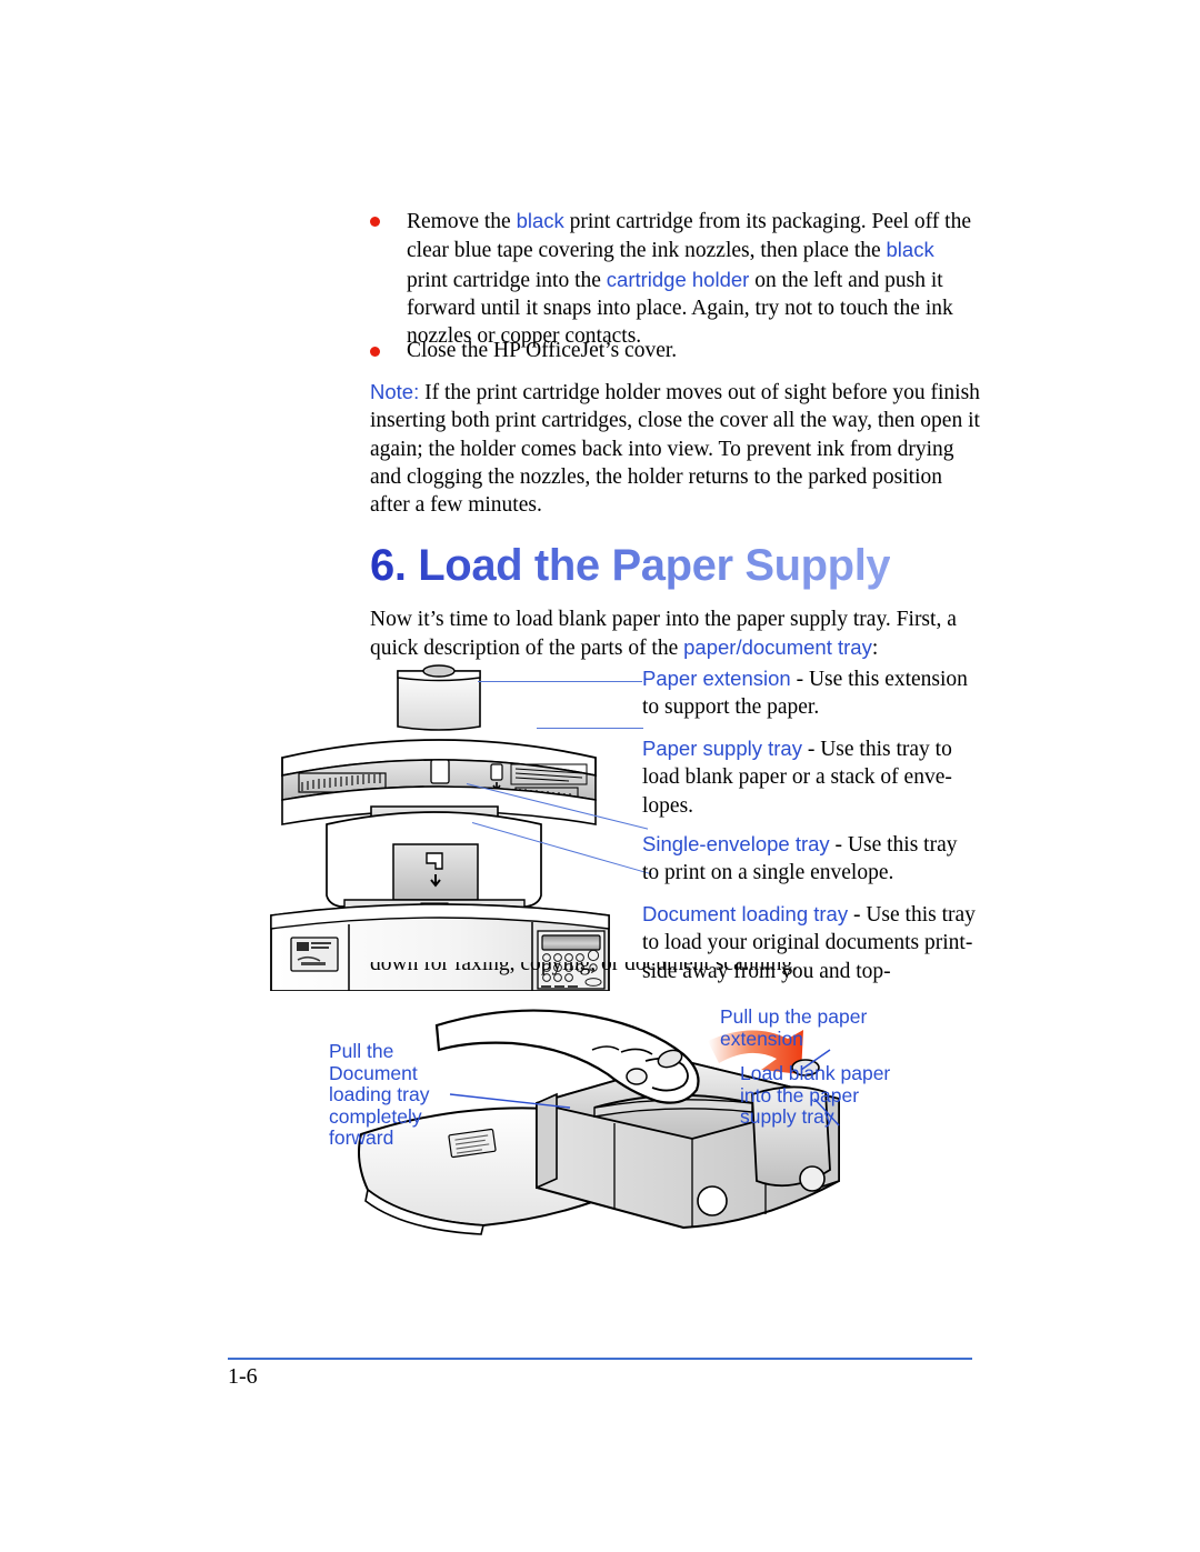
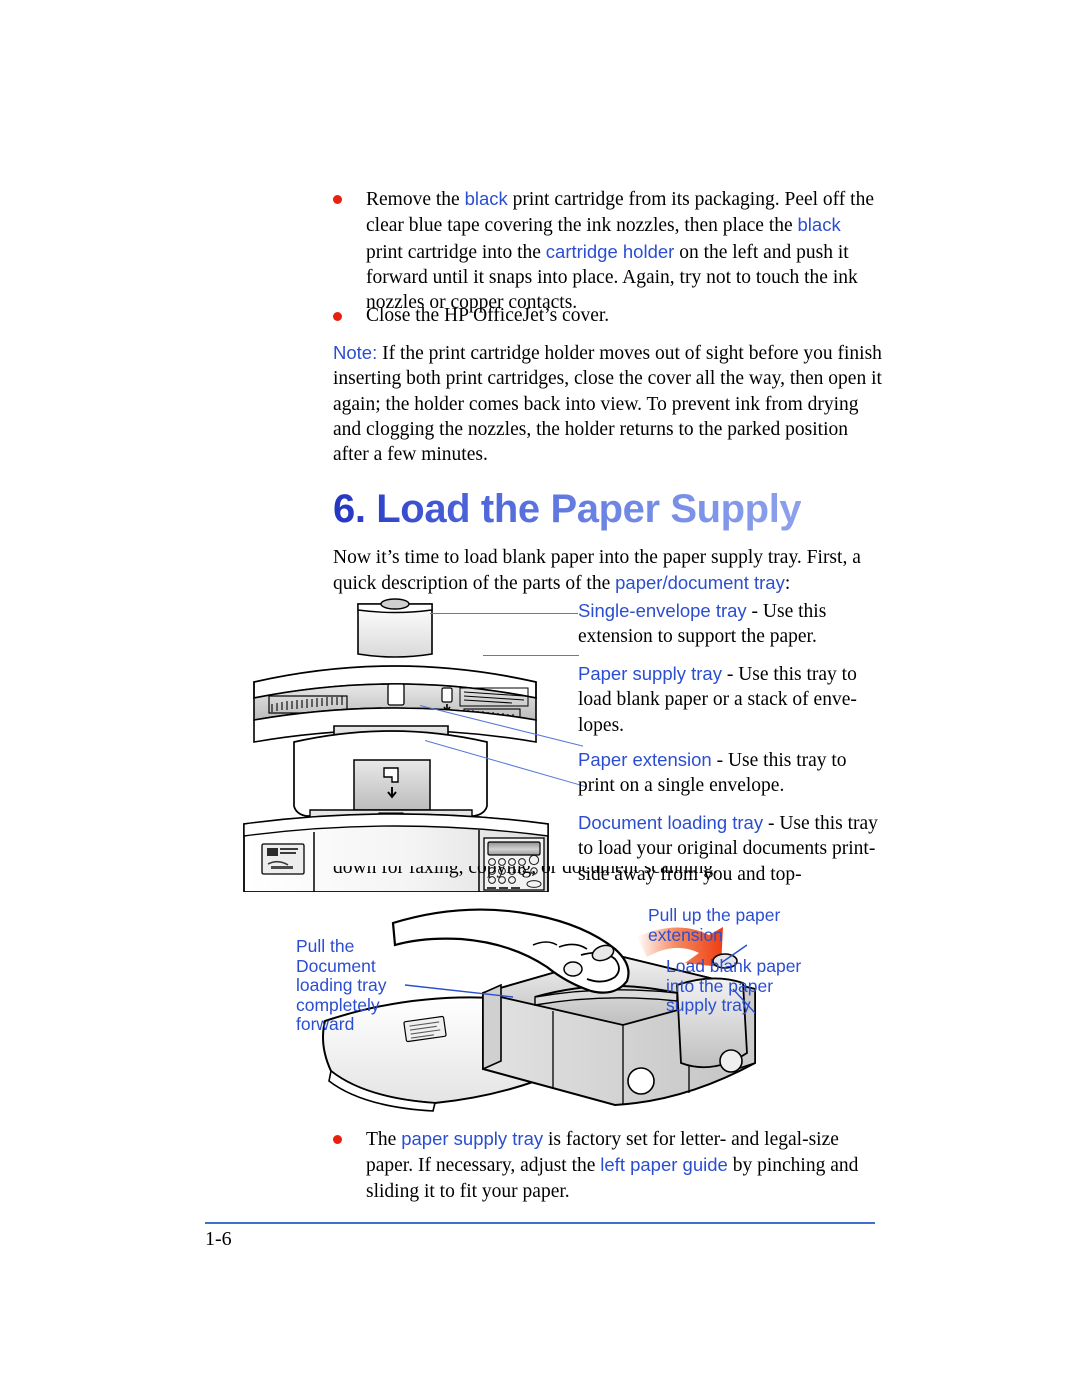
  Remove the black print cartridge from its packaging. Peel off the clear blue tape covering the ink nozzles, then place the black print cartridge into the cartridge holder on the left and push it forward until it snaps into place. Again, try not to touch the ink nozzles or copper contacts.
  Close the HP OfficeJet’s cover.
  Note: If the print cartridge holder moves out of sight before you finish inserting both print cartridges, close the cover all the way, then open it again; the holder comes back into view. To prevent ink from drying and clogging the nozzles, the holder returns to the parked position after a few minutes.
  6. Load the Paper Supply
  Now it’s time to load blank paper into the paper supply tray. First, a quick description of the parts of the paper/document tray:
- Paper extension - Use this extension to support the paper.
+ Single-envelope tray - Use this extension to support the paper.
  Paper supply tray - Use this tray to load blank paper or a stack of enve-lopes.
- Single-envelope tray - Use this tray to print on a single envelope.
+ Paper extension - Use this tray to print on a single envelope.
  Document loading tray - Use this tray to load your original documents print-side away from you and top-
  down for faxing, copying, or document scanning.
  Pull the
  Document
  loading tray
  completely
  forward
  Pull up the paper
  extension
  Load blank paper
  into the paper
  supply tray
+ The paper supply tray is factory set for letter- and legal-size paper. If necessary, adjust the left paper guide by pinching and sliding it to fit your paper.
  1-6
